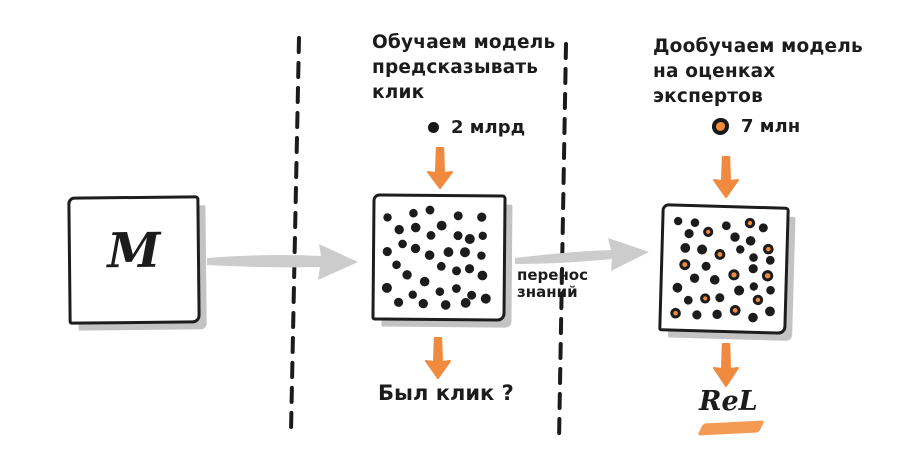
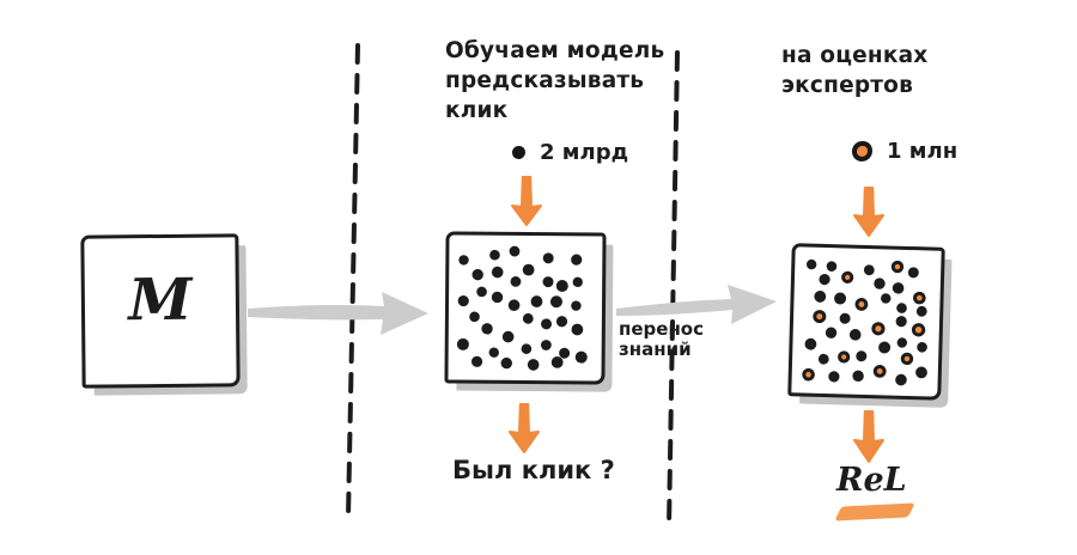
  M
  Обучаем модель
  предсказывать
  клик
  2 млрд
  Был клик ?
  перенос
  знаний
- Дообучаем модель
  на оценках
  экспертов
- 7 млн
+ 1 млн
  ReL
